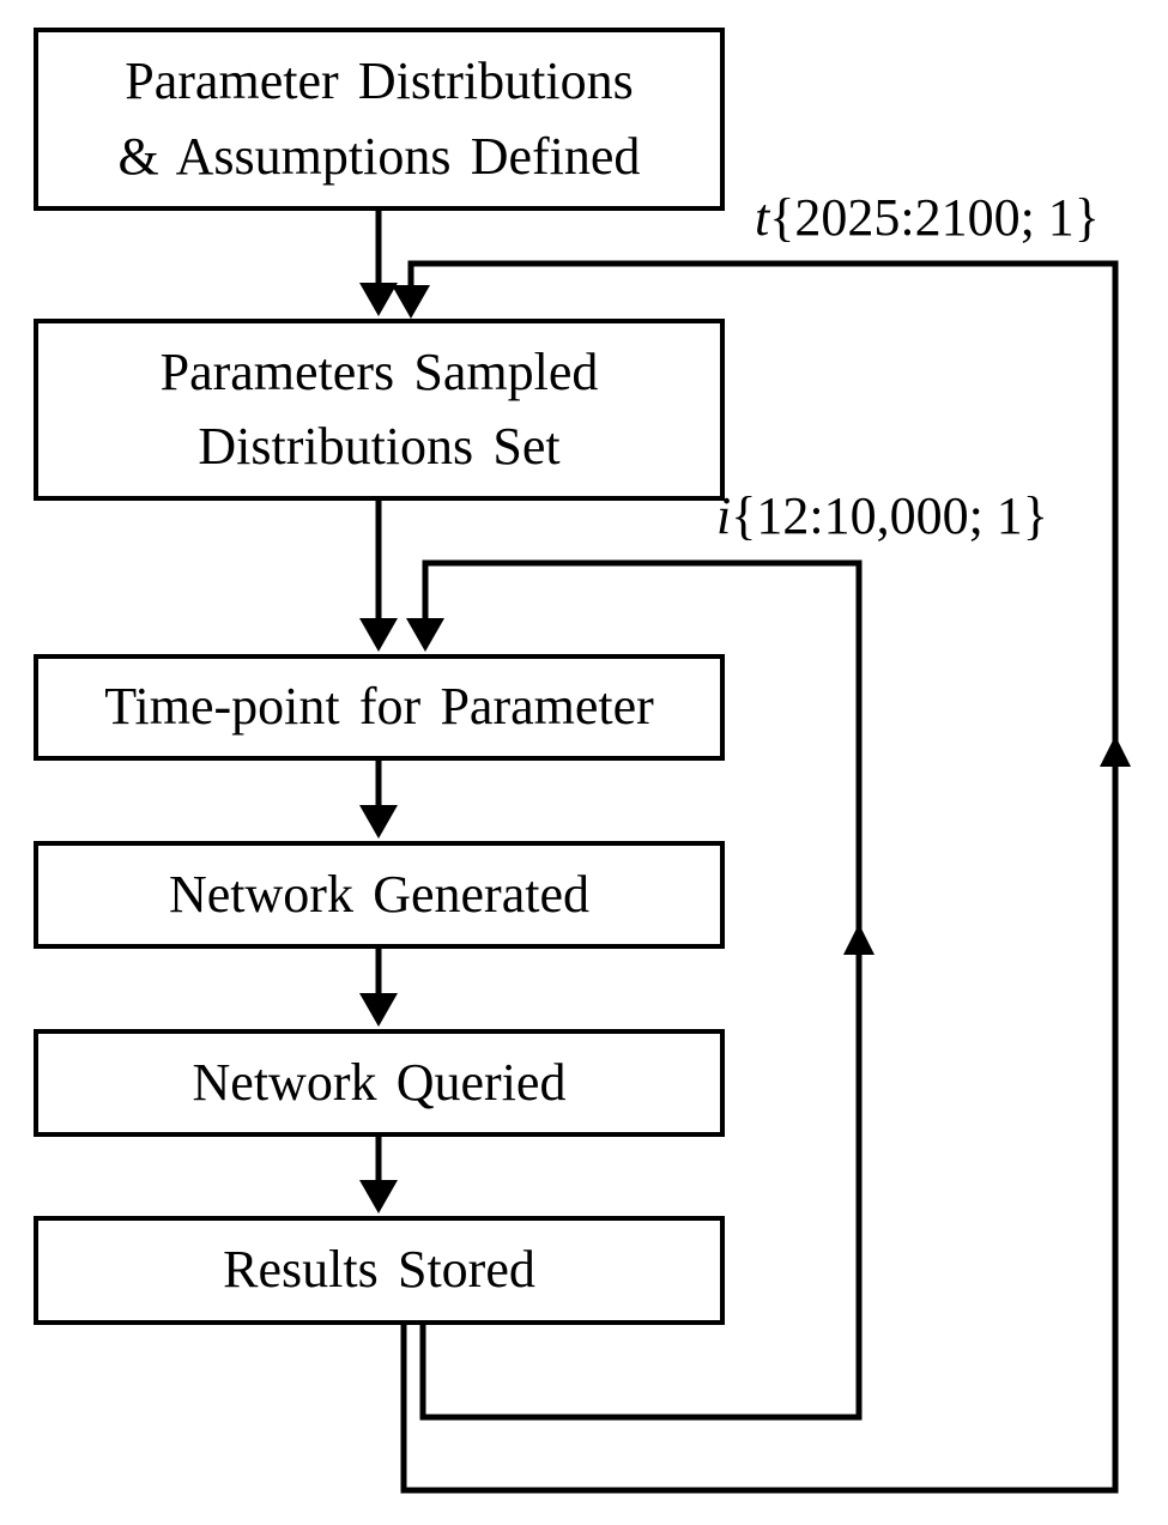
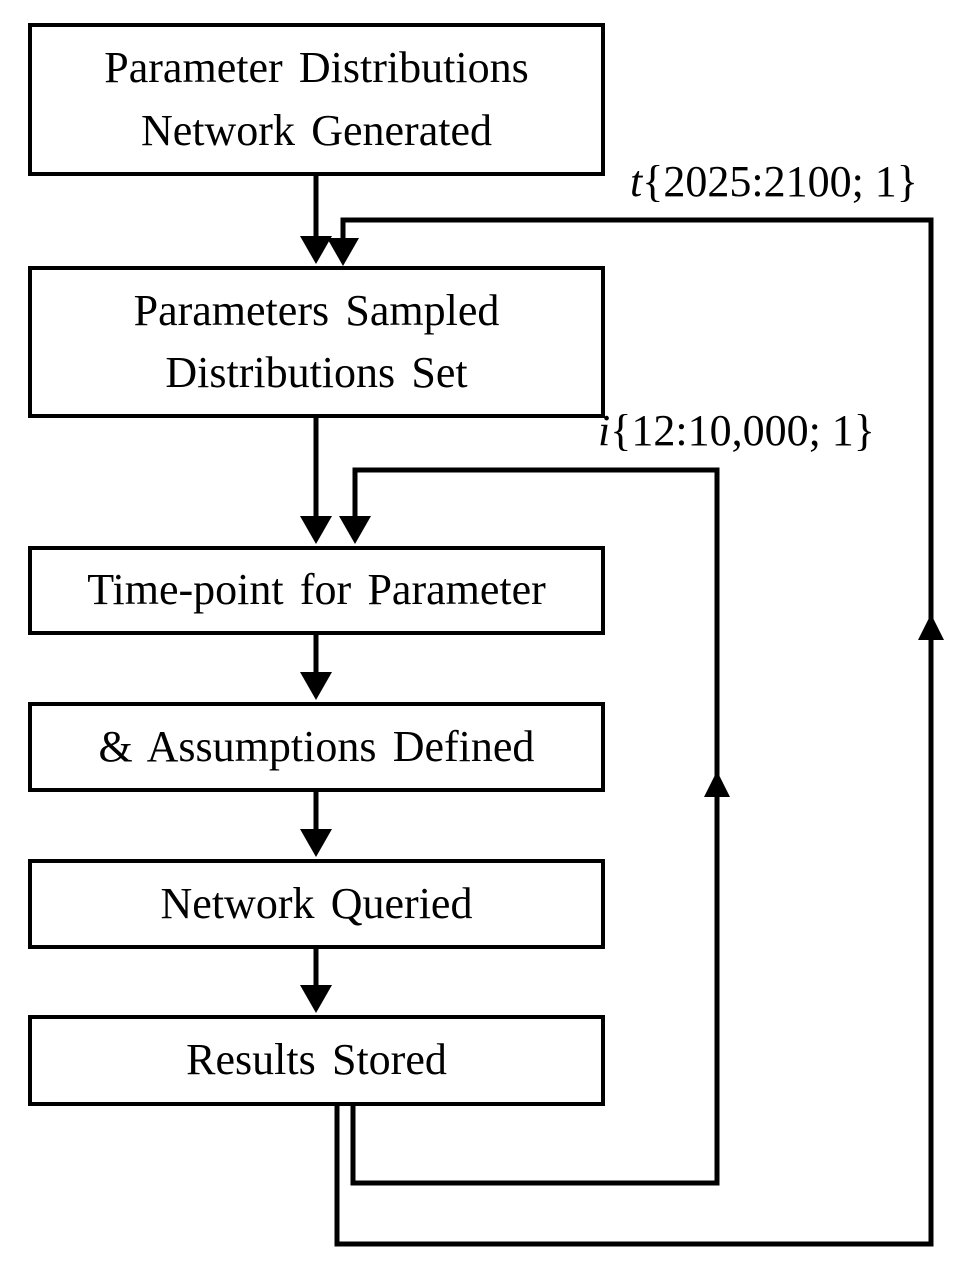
  Parameter Distributions
- & Assumptions Defined
+ Network Generated
  Parameters Sampled
  Distributions Set
  Time-point for Parameter
- Network Generated
+ & Assumptions Defined
  Network Queried
  Results Stored
  t{2025:2100; 1}
  i{12:10,000; 1}
